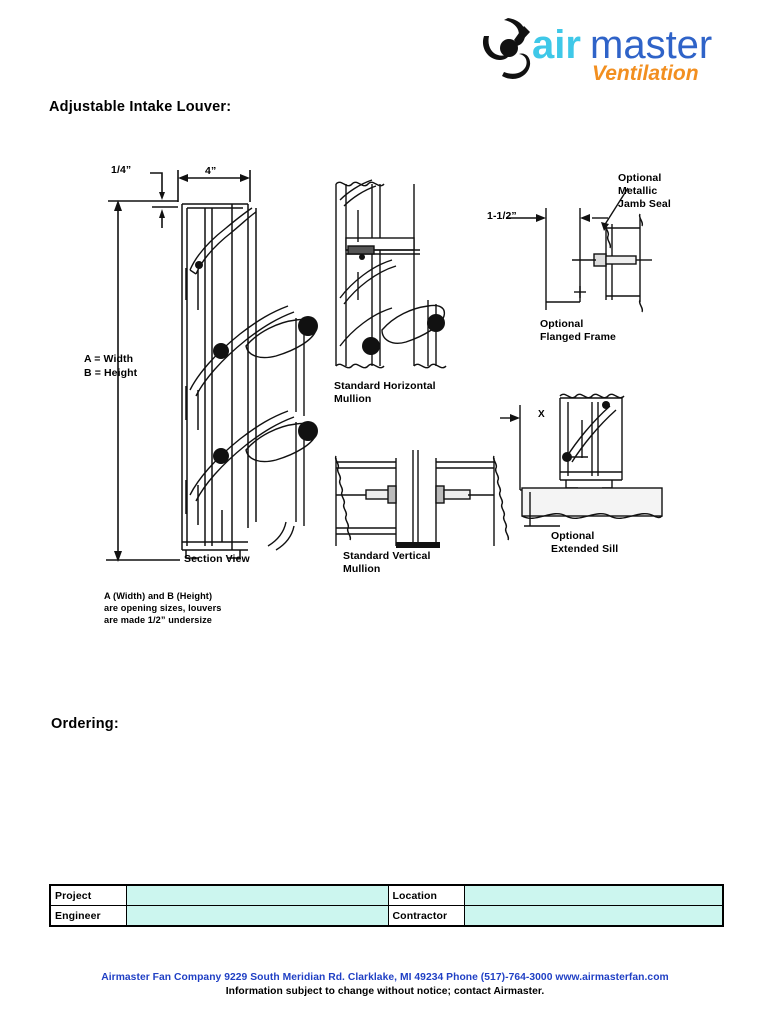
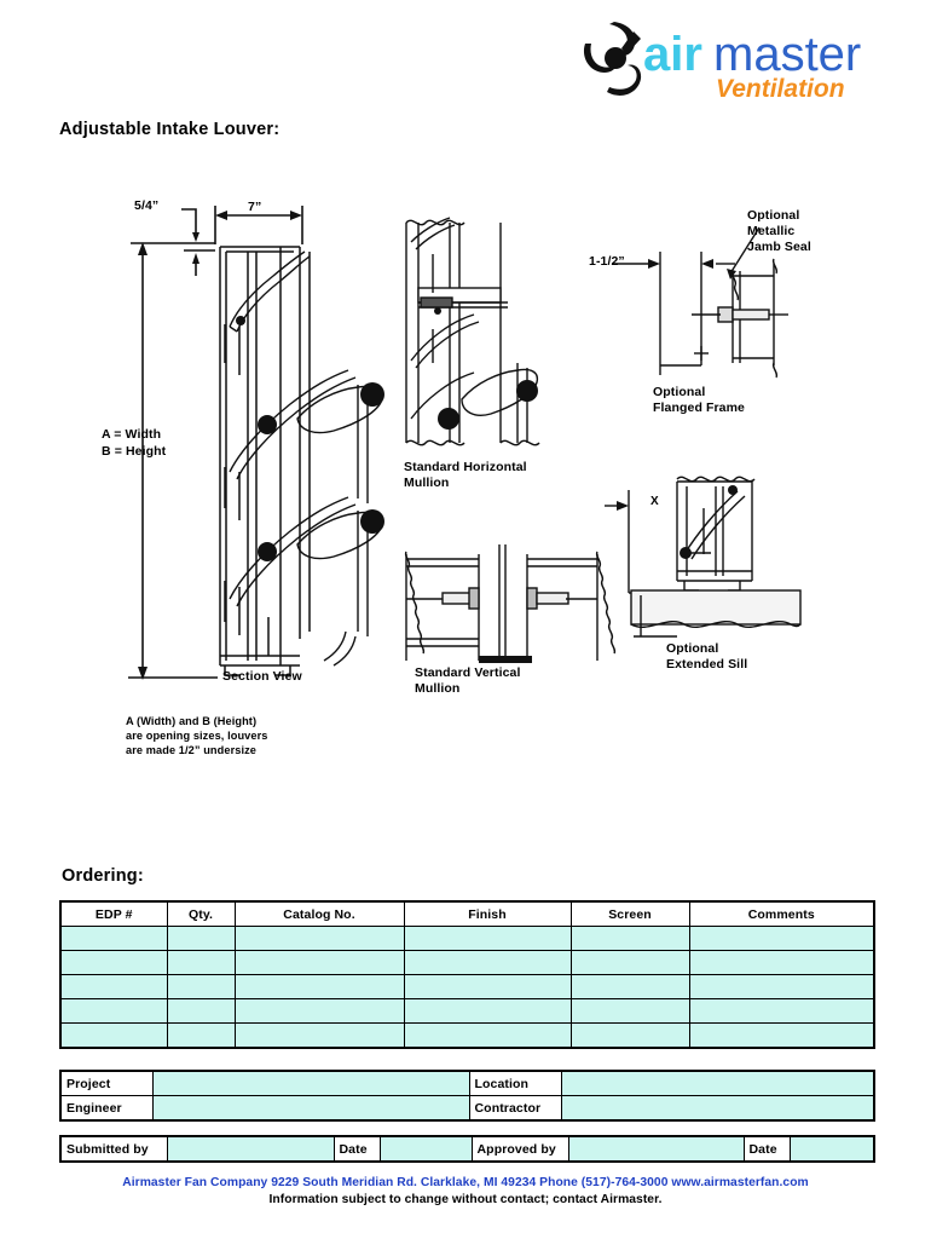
  air
  master
  Ventilation
  Adjustable Intake Louver:
- 1/4”
+ 5/4”
- 4”
+ 7”
  1-1/2”
  X
  A = Width
  B = Height
  Section View
  Standard Horizontal
  Mullion
  Standard Vertical
  Mullion
  Optional
  Metallic
  Jamb Seal
  Optional
  Flanged Frame
  Optional
  Extended Sill
  A (Width) and B (Height)
  are opening sizes, louvers
  are made 1/2” undersize
  Ordering:
+ EDP #	Qty.	Catalog No.	Finish	Screen	Comments
  Project		Location
  Engineer		Contractor
+ Submitted by		Date		Approved by		Date
  Airmaster Fan Company 9229 South Meridian Rd. Clarklake, MI 49234 Phone (517)-764-3000 www.airmasterfan.com
- Information subject to change without notice; contact Airmaster.
+ Information subject to change without contact; contact Airmaster.
